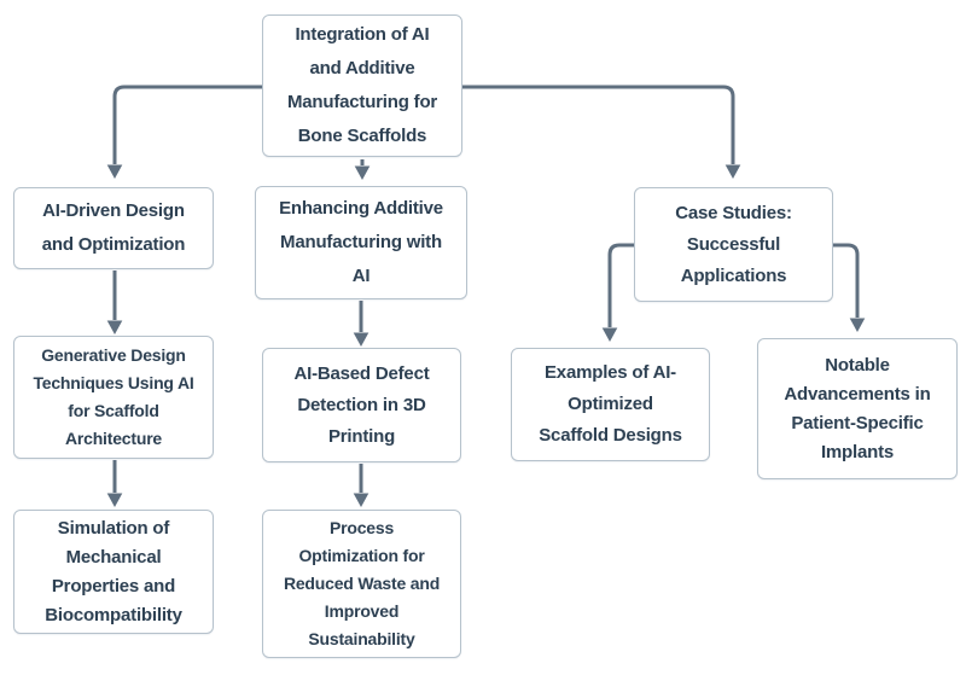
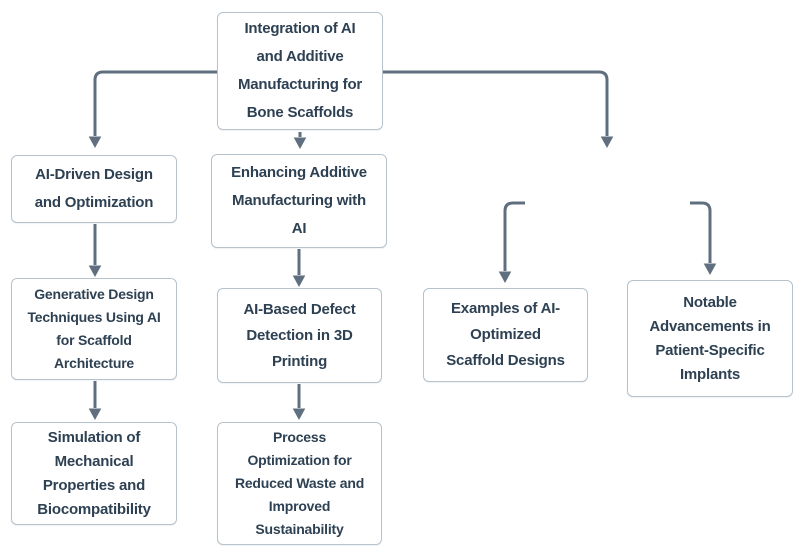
  Integration of AI
  and Additive
  Manufacturing for
  Bone Scaffolds
  AI-Driven Design
  and Optimization
  Enhancing Additive
  Manufacturing with
  AI
- Case Studies:
- Successful
- Applications
  Generative Design
  Techniques Using AI
  for Scaffold
  Architecture
  AI-Based Defect
  Detection in 3D
  Printing
  Examples of AI-
  Optimized
  Scaffold Designs
  Notable
  Advancements in
  Patient-Specific
  Implants
  Simulation of
  Mechanical
  Properties and
  Biocompatibility
  Process
  Optimization for
  Reduced Waste and
  Improved
  Sustainability
